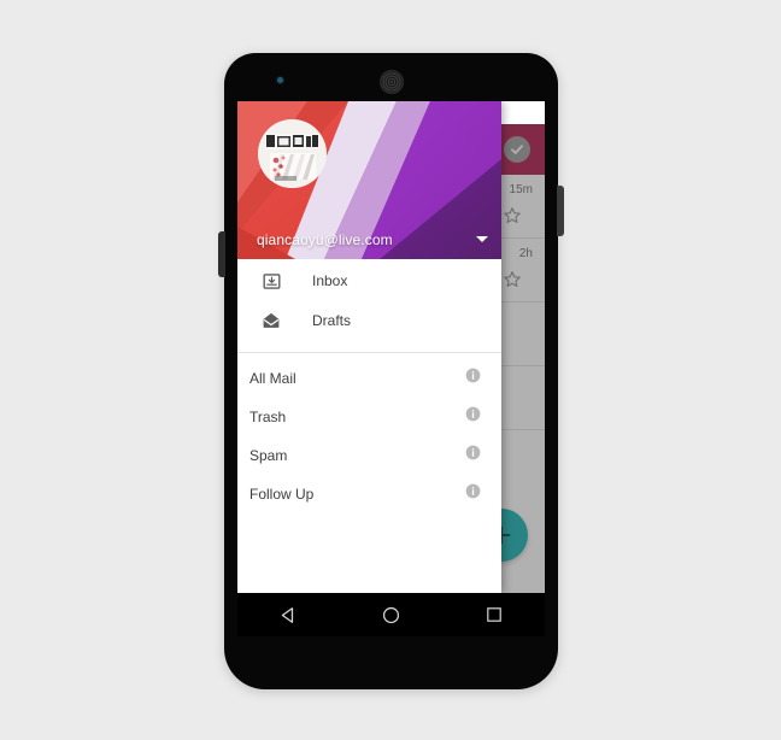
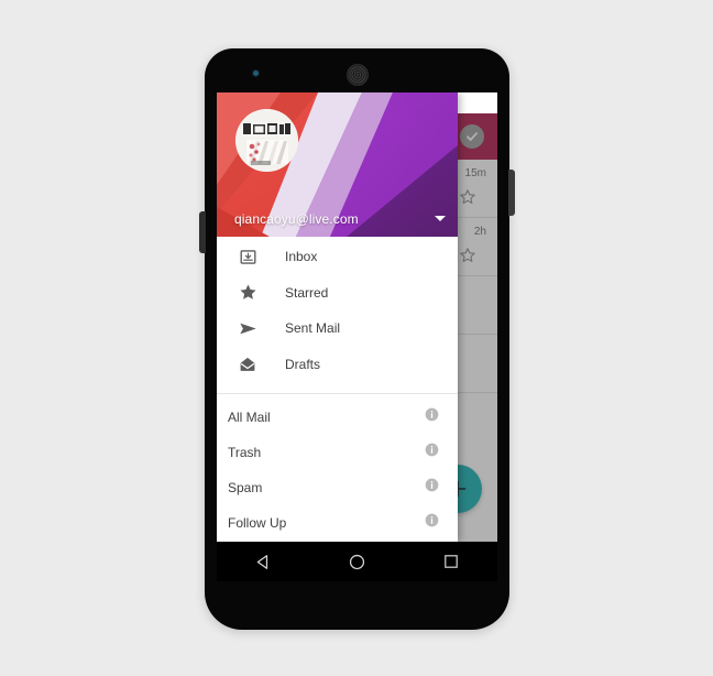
  15m
  2h
  qiancaoyu@live.com
  Inbox
+ Starred
+ Sent Mail
  Drafts
  All Mail
  Trash
  Spam
  Follow Up
